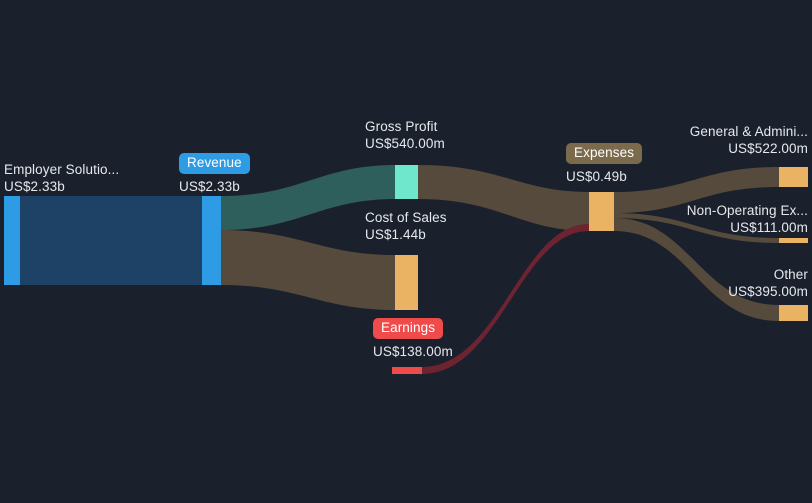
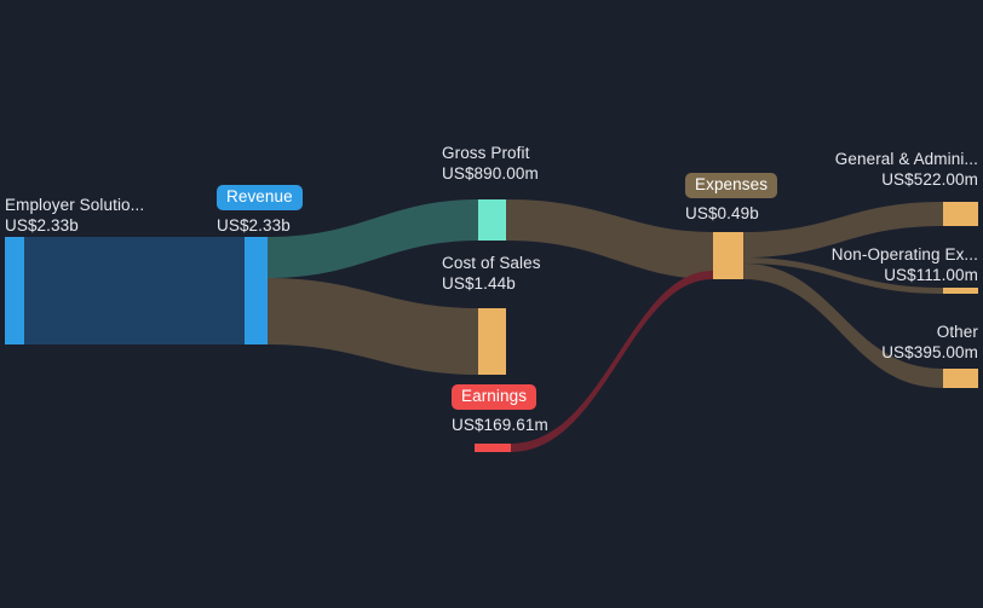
  Employer Solutio...
  US$2.33b
  Revenue
  US$2.33b
  Gross Profit
- US$540.00m
+ US$890.00m
  Cost of Sales
  US$1.44b
  Expenses
  US$0.49b
  Earnings
- US$138.00m
+ US$169.61m
  General & Admini...
  US$522.00m
  Non-Operating Ex...
  US$111.00m
  Other
  US$395.00m
